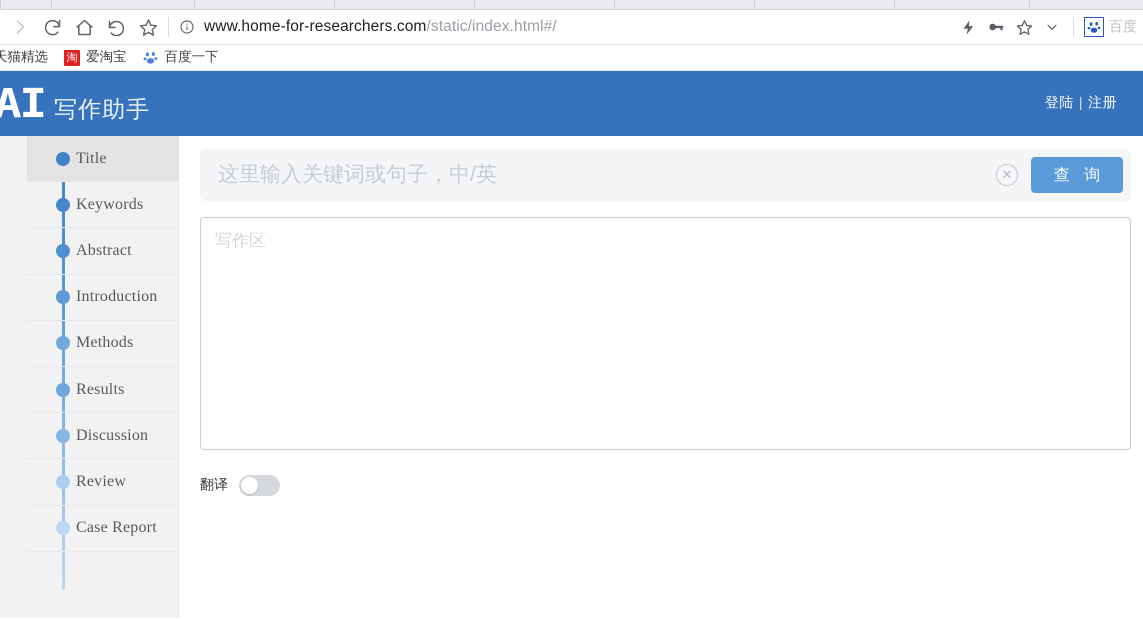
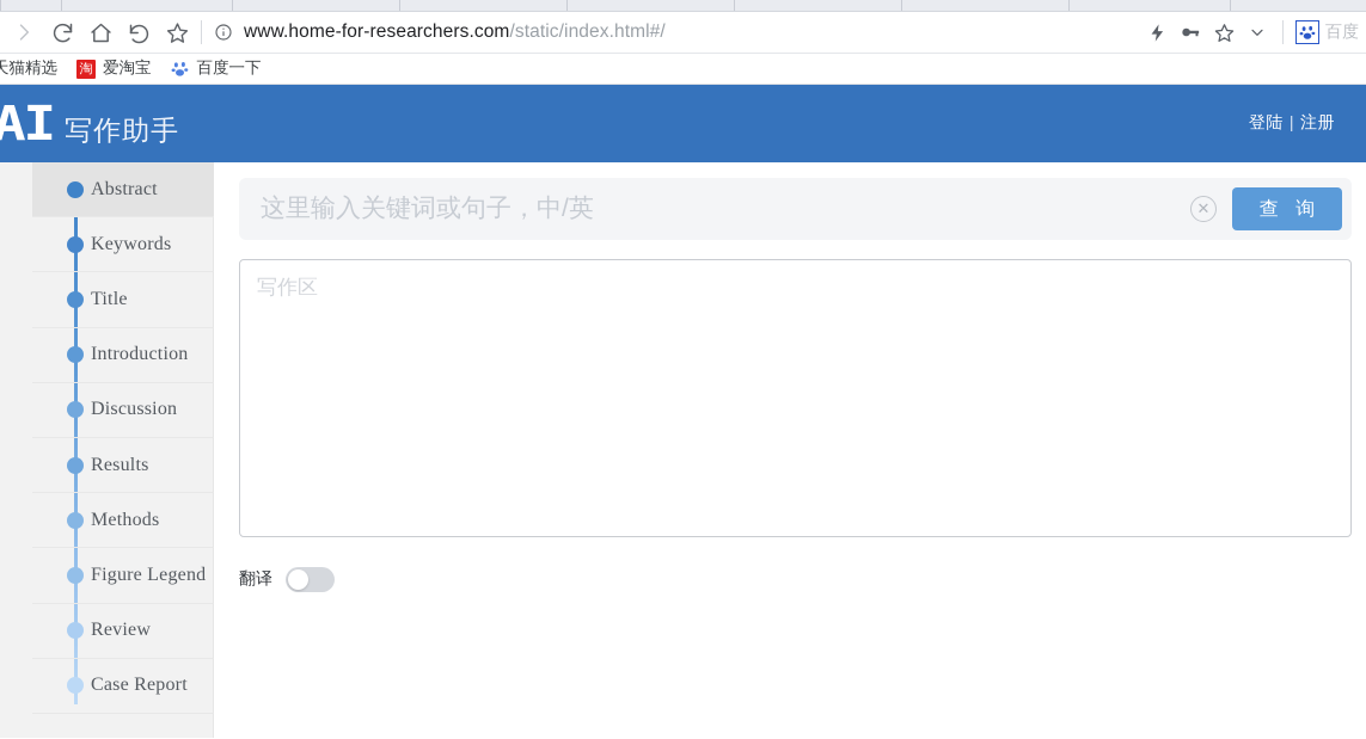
  www.home-for-researchers.com/static/index.html#/
  百度
  天猫精选
  淘
  爱淘宝
  百度一下
  AI
  写作助手
  登陆 | 注册
- Title
+ Abstract
  Keywords
- Abstract
+ Title
  Introduction
- Methods
+ Discussion
  Results
- Discussion
+ Methods
+ Figure Legend
  Review
  Case Report
  这里输入关键词或句子，中/英
  ✕
  查 询
  写作区
  翻译
